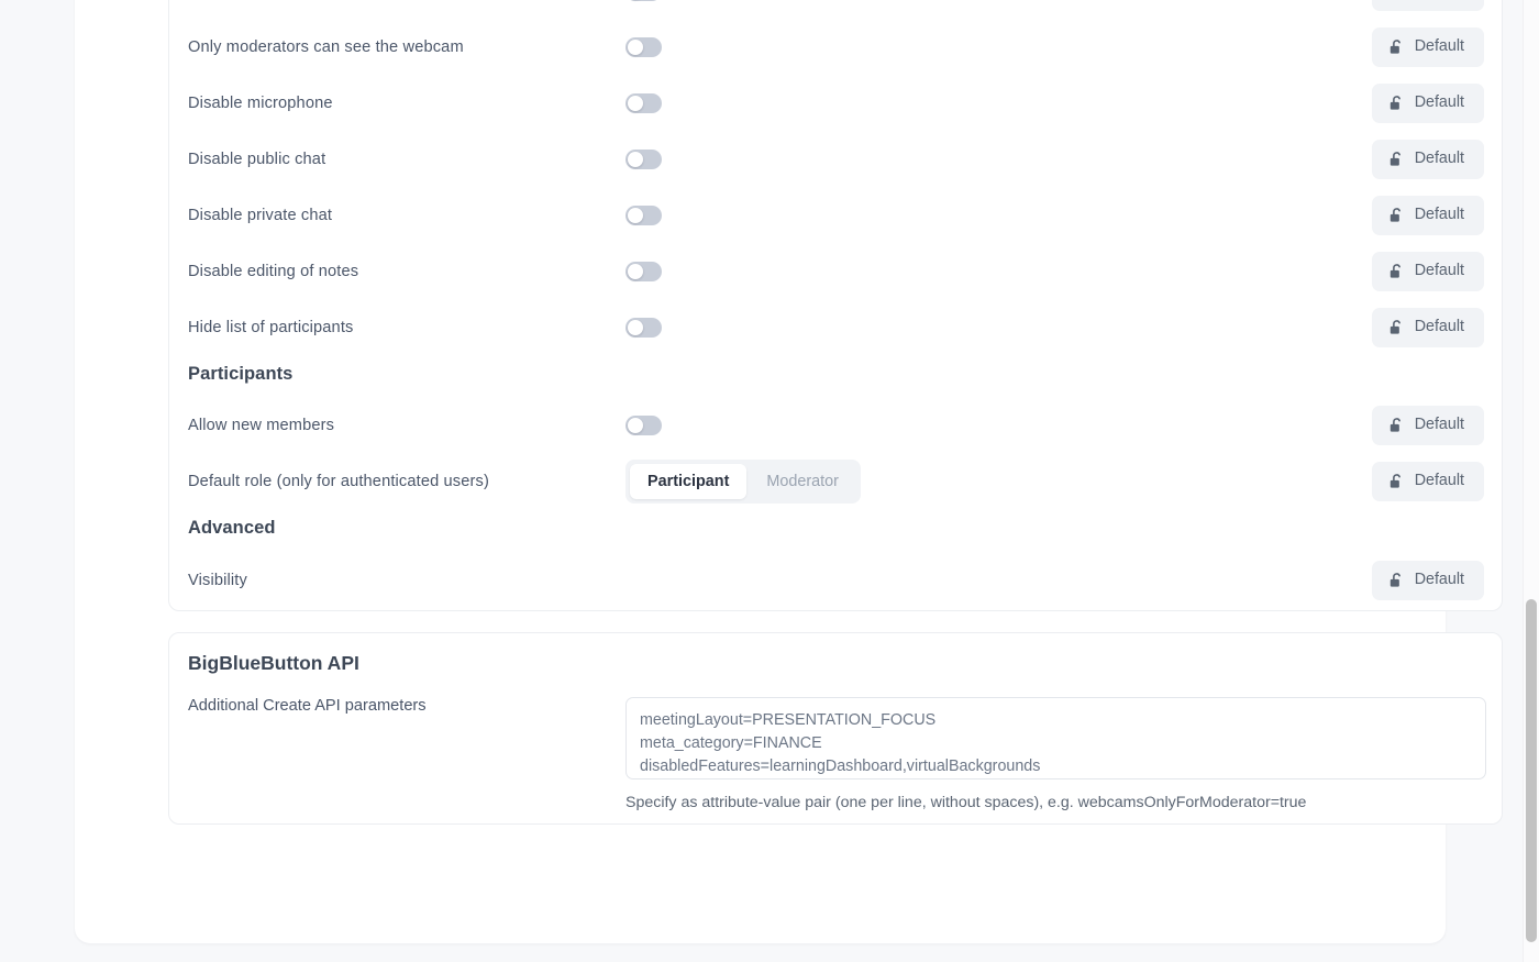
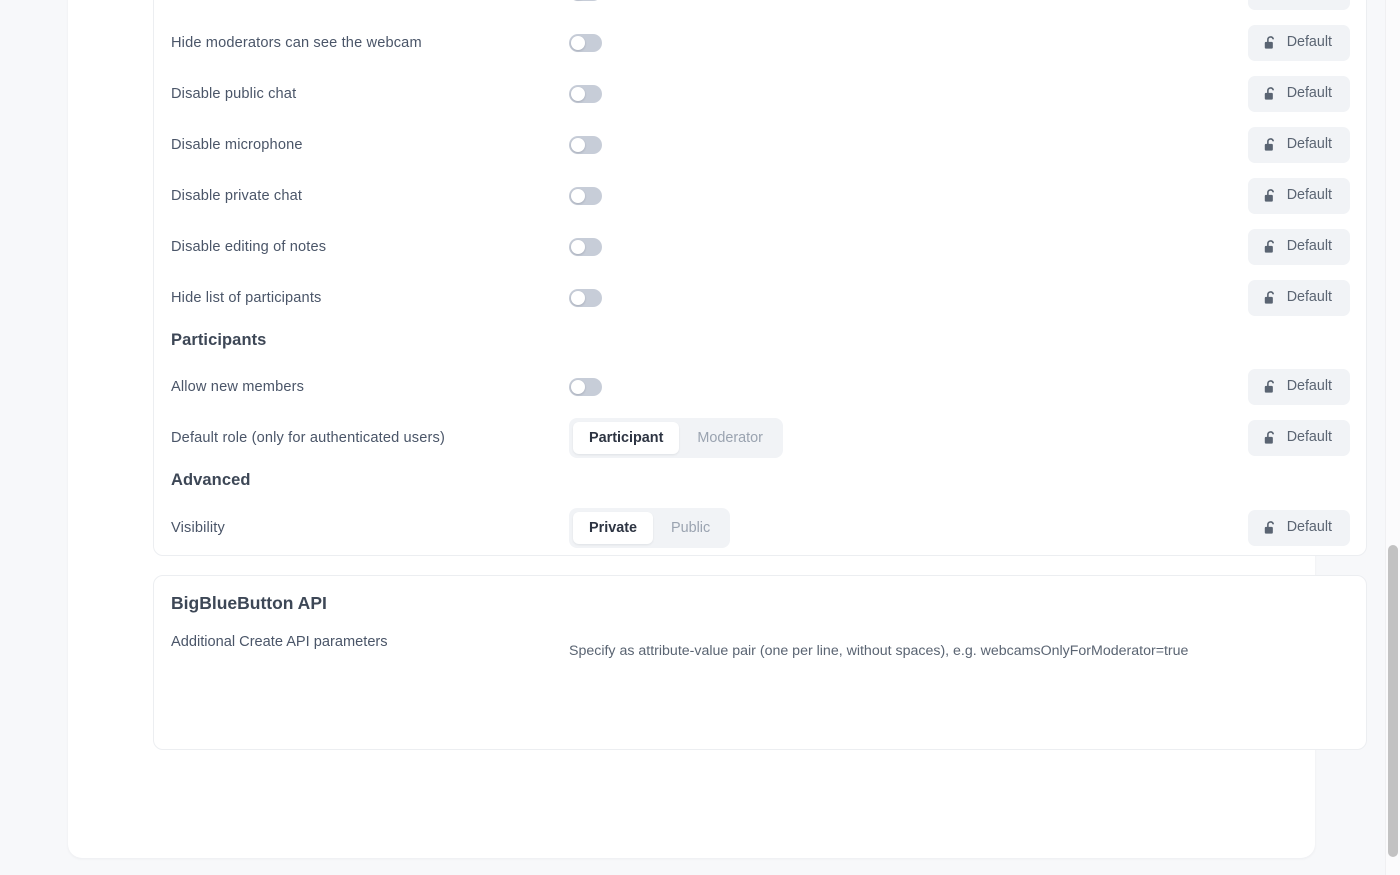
- Only moderators can see the webcam
+ Hide moderators can see the webcam
  Default
- Disable microphone
+ Disable public chat
  Default
- Disable public chat
+ Disable microphone
  Default
  Disable private chat
  Default
  Disable editing of notes
  Default
  Hide list of participants
  Default
  Participants
  Allow new members
  Default
  Default role (only for authenticated users)
  Participant
  Moderator
  Default
  Advanced
  Visibility
+ Private
+ Public
  Default
  BigBlueButton API
  Additional Create API parameters
- meetingLayout=PRESENTATION_FOCUS
- meta_category=FINANCE
  Specify as attribute-value pair (one per line, without spaces), e.g. webcamsOnlyForModerator=true
